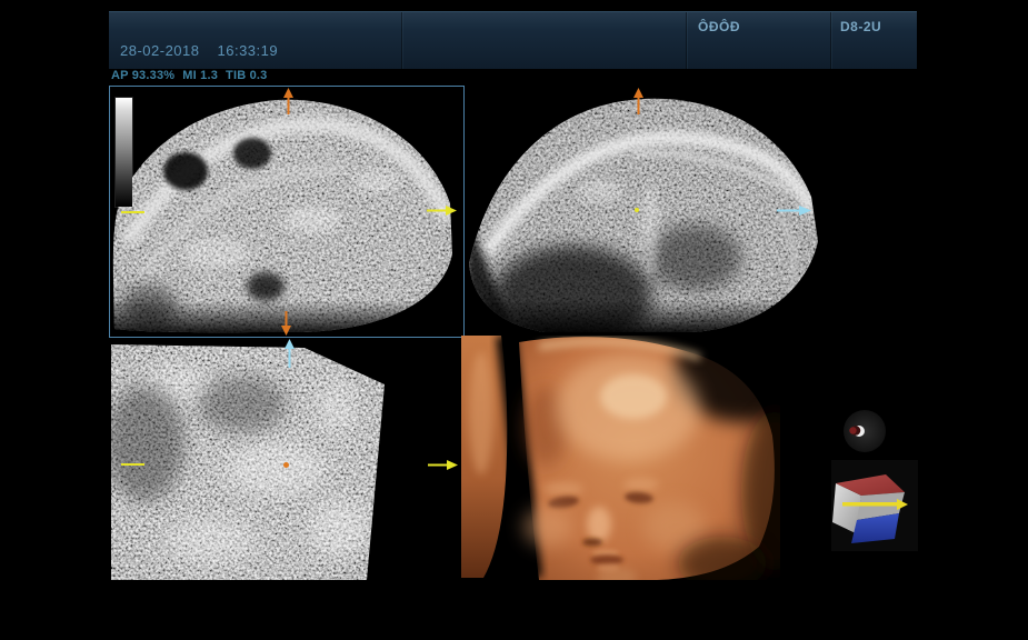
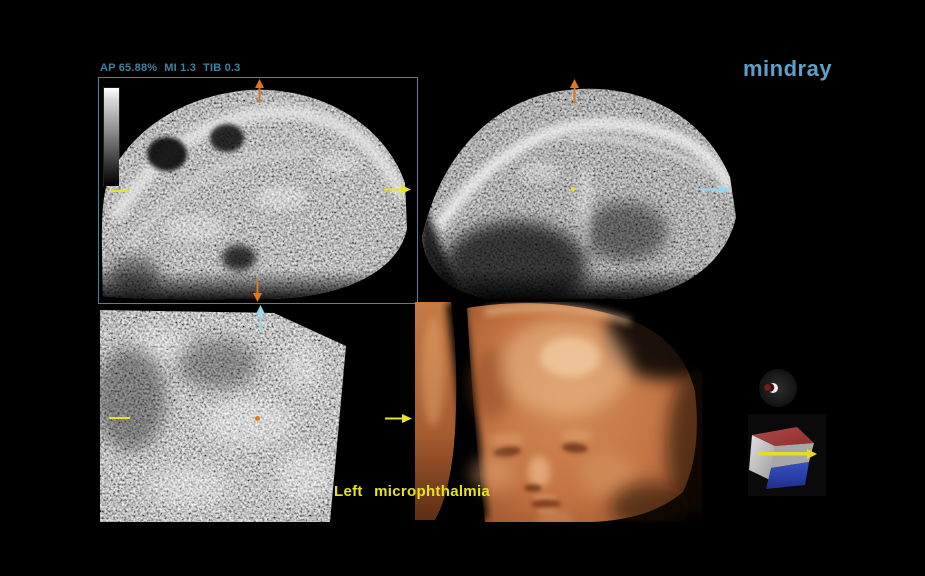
- 28-02-2018 16:33:19
- ÔĐÔĐ
- D8-2U
- AP 93.33% MI 1.3 TIB 0.3
+ AP 65.88% MI 1.3 TIB 0.3
+ mindray
+ Left microphthalmia
